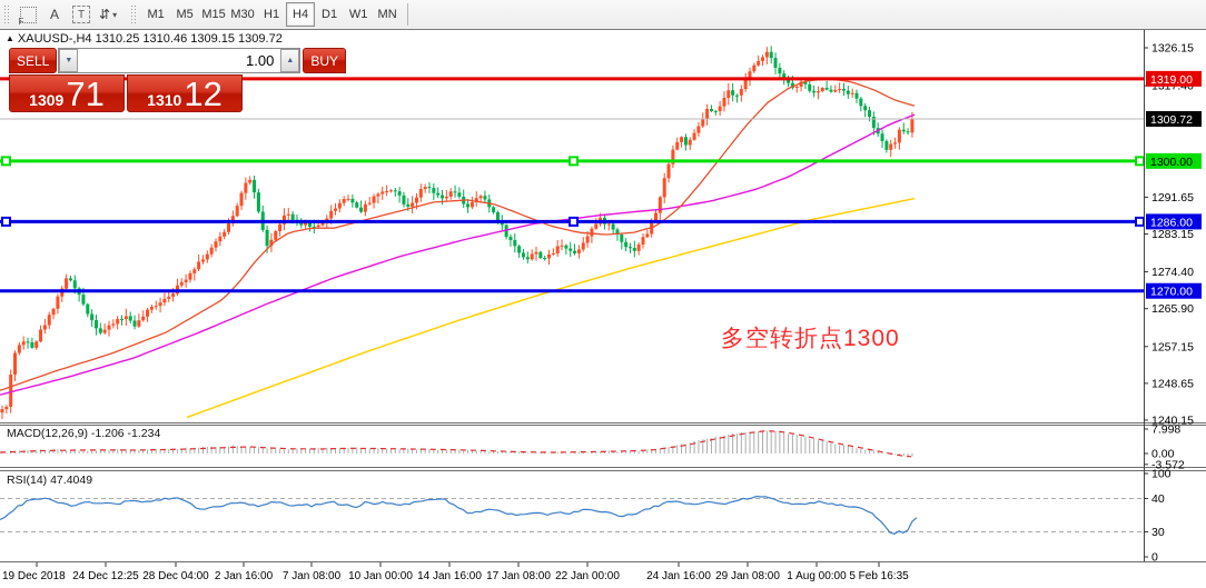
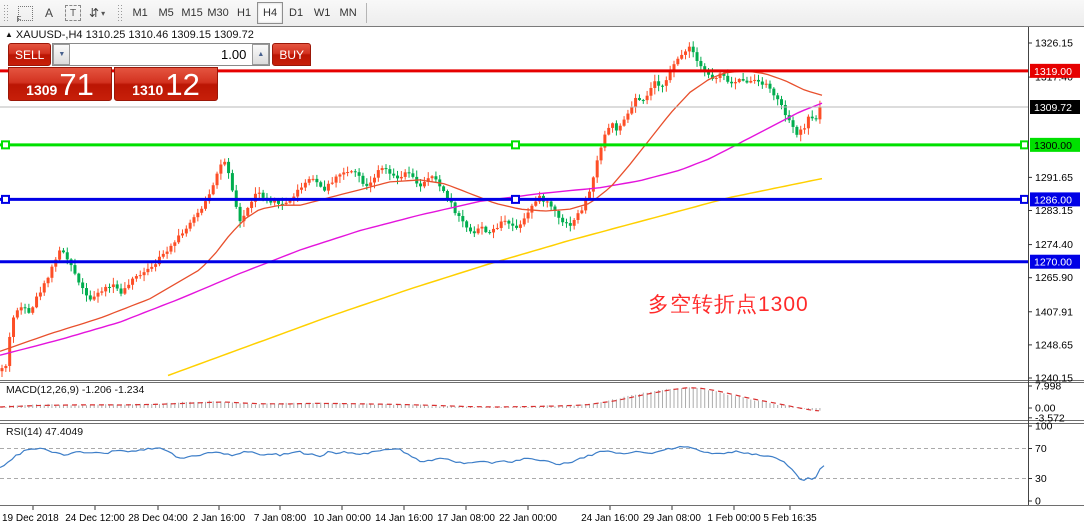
  F
  A
  T
  ⇵
  ▾
  M1
  M5
  M15
  M30
  H1
  H4
  D1
  W1
  MN
  1326.15
  1291.65
  1283.15
  1274.40
  1265.90
- 1257.15
+ 1407.91
  1248.65
  1240.15
  1319.00
  1300.00
  1286.00
  1270.00
  1309.72
  7.998
  0.00
  -3.572
  100
- 40
+ 70
  30
  0
  19 Dec 2018
- 24 Dec 12:25
+ 24 Dec 12:00
  28 Dec 04:00
  2 Jan 16:00
  7 Jan 08:00
  10 Jan 00:00
  14 Jan 16:00
  17 Jan 08:00
  22 Jan 00:00
  24 Jan 16:00
  29 Jan 08:00
- 1 Aug 00:00
+ 1 Feb 00:00
  5 Feb 16:35
  ▲ XAUUSD-,H4 1310.25 1310.46 1309.15 1309.72
  MACD(12,26,9) -1.206 -1.234
  RSI(14) 47.4049
  多空转折点1300
  SELL
  1.00
  BUY
  1309
  71
  1310
  12
